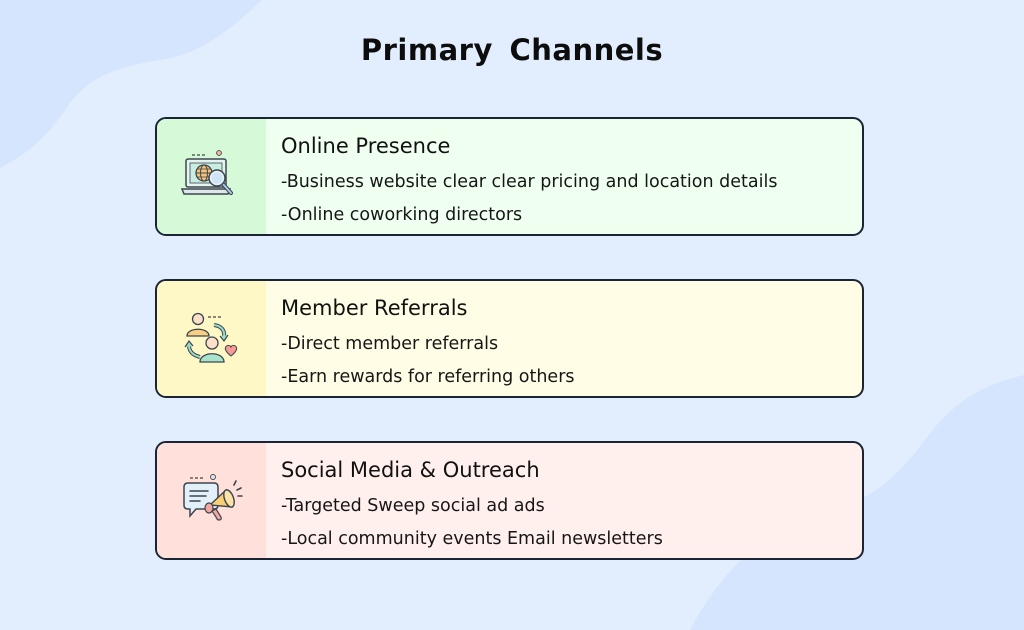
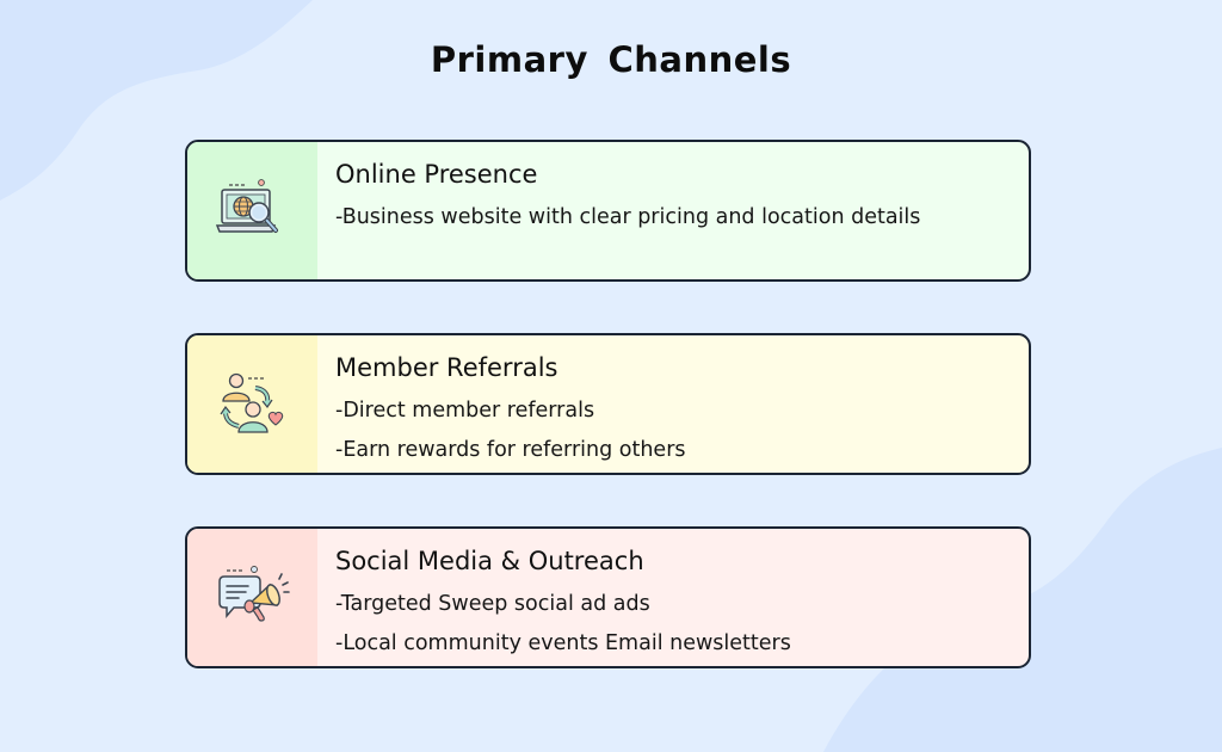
  Primary Channels
  Online Presence
- -Business website clear clear pricing and location details
+ -Business website with clear pricing and location details
- -Online coworking directors
  Member Referrals
  -Direct member referrals
  -Earn rewards for referring others
  Social Media & Outreach
  -Targeted Sweep social ad ads
  -Local community events Email newsletters
